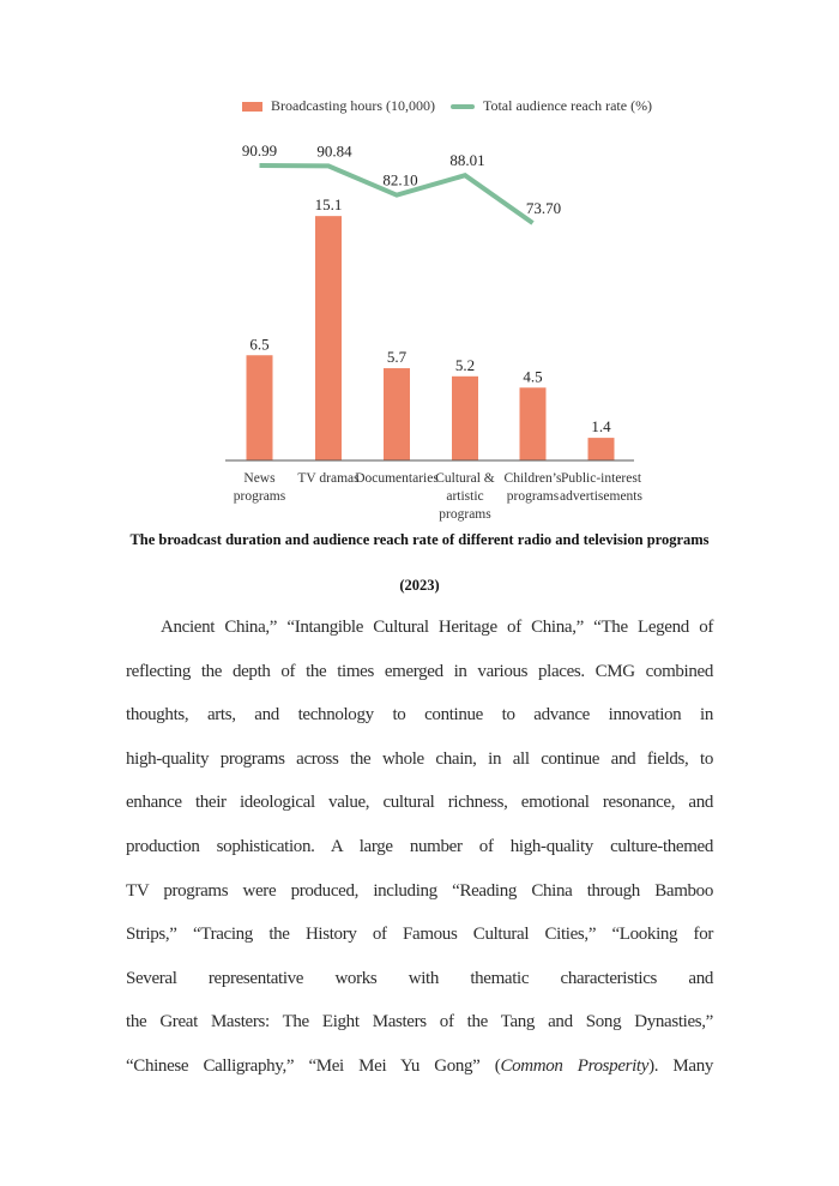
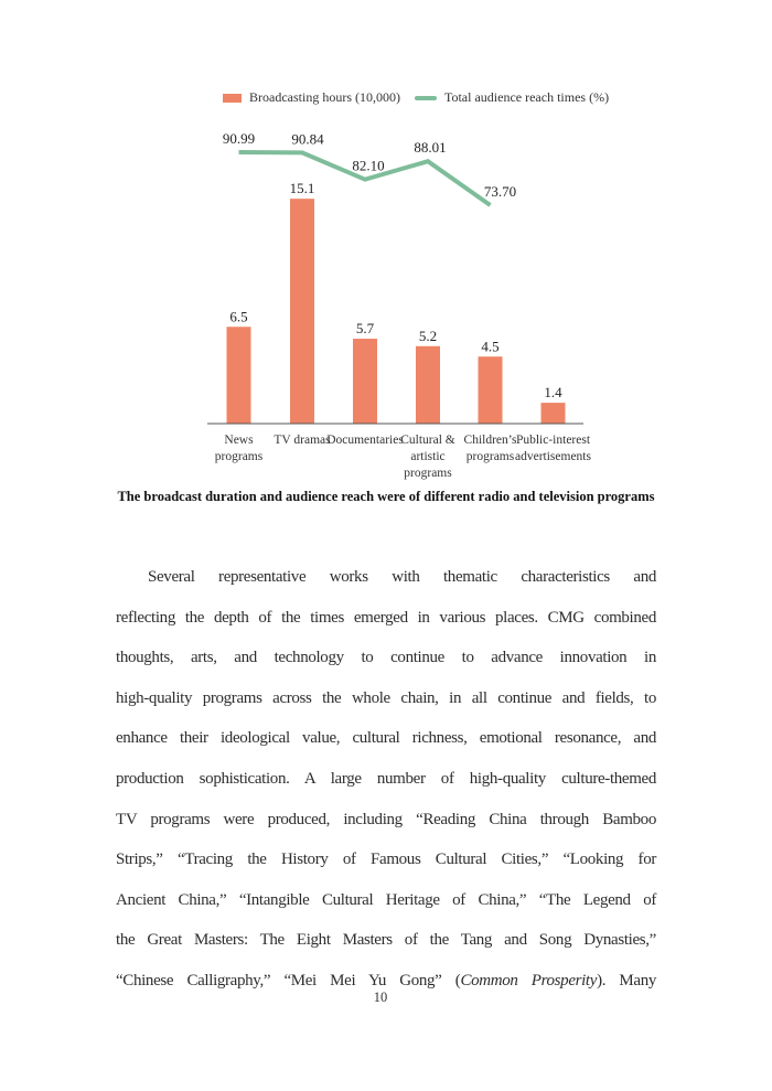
  Broadcasting hours (10,000)
- Total audience reach rate (%)
+ Total audience reach times (%)
  6.5
  15.1
  5.7
  5.2
  4.5
  1.4
  90.99
  90.84
  82.10
  88.01
  73.70
  News programs
  TV dramas
  Documentaries
  Cultural & artistic programs
  Children’s programs
  Public-interest advertisements
- The broadcast duration and audience reach rate of different radio and television programs
+ The broadcast duration and audience reach were of different radio and television programs
- (2023)
- Ancient China,” “Intangible Cultural Heritage of China,” “The Legend of
+ Several representative works with thematic characteristics and
  reflecting the depth of the times emerged in various places. CMG combined
  thoughts, arts, and technology to continue to advance innovation in
  high-quality programs across the whole chain, in all continue and fields, to
  enhance their ideological value, cultural richness, emotional resonance, and
  production sophistication. A large number of high-quality culture-themed
  TV programs were produced, including “Reading China through Bamboo
  Strips,” “Tracing the History of Famous Cultural Cities,” “Looking for
- Several representative works with thematic characteristics and
+ Ancient China,” “Intangible Cultural Heritage of China,” “The Legend of
  the Great Masters: The Eight Masters of the Tang and Song Dynasties,”
  “Chinese Calligraphy,” “Mei Mei Yu Gong” (Common Prosperity). Many
+ 10
